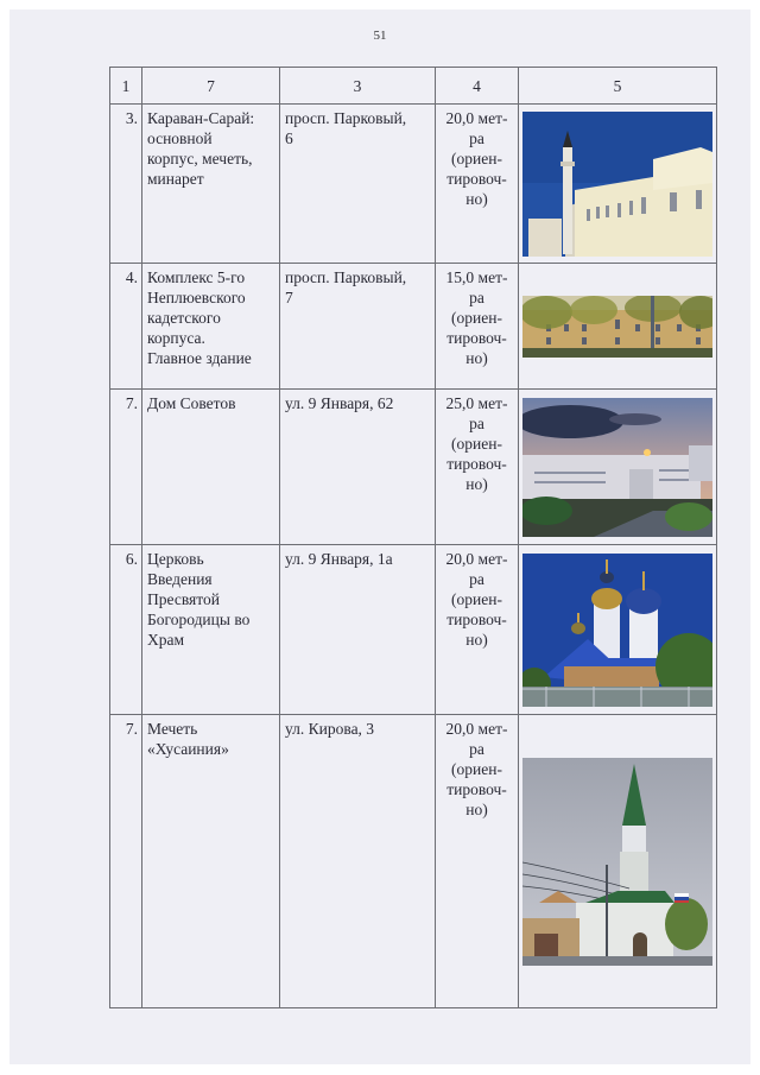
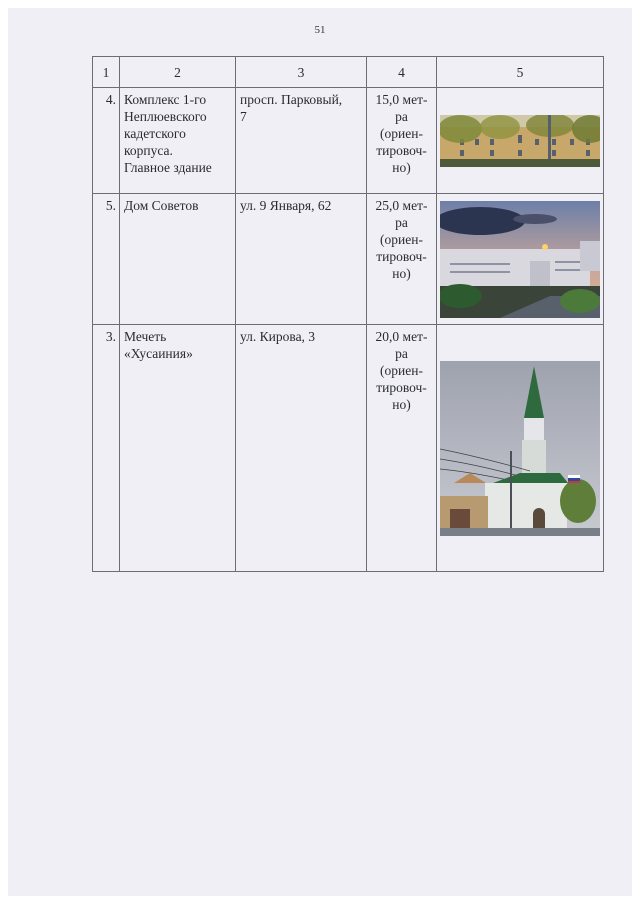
  51
- 1	7	3	4	5
+ 1	2	3	4	5
- 3.	Караван-Сарай: основной корпус, мечеть, минарет	просп. Парковый, 6	20,0 мет- ра (ориен- тировоч- но)
- 4.	Комплекс 5-го Неплюевского кадетского корпуса. Главное здание	просп. Парковый, 7	15,0 мет- ра (ориен- тировоч- но)
+ 4.	Комплекс 1-го Неплюевского кадетского корпуса. Главное здание	просп. Парковый, 7	15,0 мет- ра (ориен- тировоч- но)
- 7.	Дом Советов	ул. 9 Января, 62	25,0 мет- ра (ориен- тировоч- но)
+ 5.	Дом Советов	ул. 9 Января, 62	25,0 мет- ра (ориен- тировоч- но)
- 6.	Церковь Введения Пресвятой Богородицы во Храм	ул. 9 Января, 1а	20,0 мет- ра (ориен- тировоч- но)
- 7.	Мечеть «Хусаиния»	ул. Кирова, 3	20,0 мет- ра (ориен- тировоч- но)
+ 3.	Мечеть «Хусаиния»	ул. Кирова, 3	20,0 мет- ра (ориен- тировоч- но)
